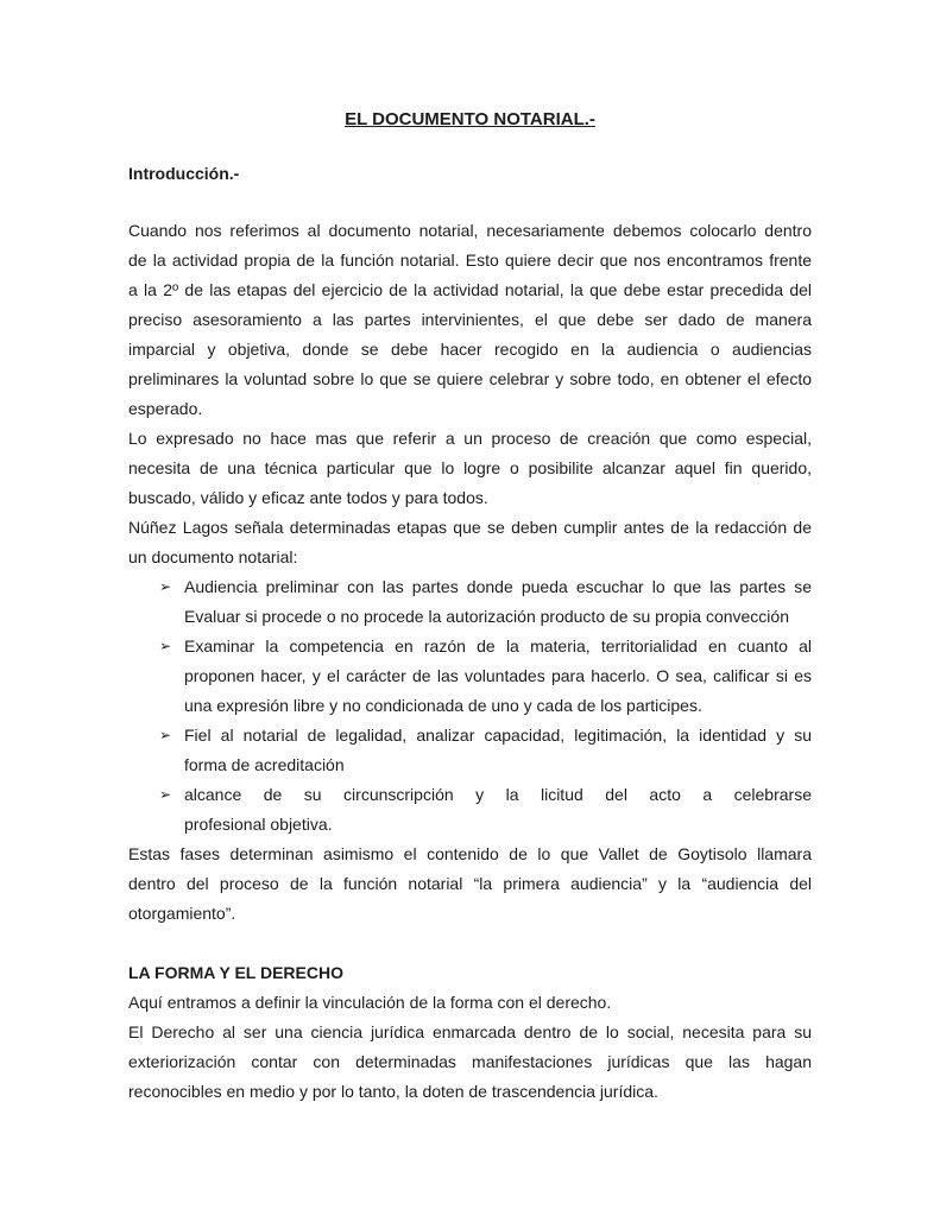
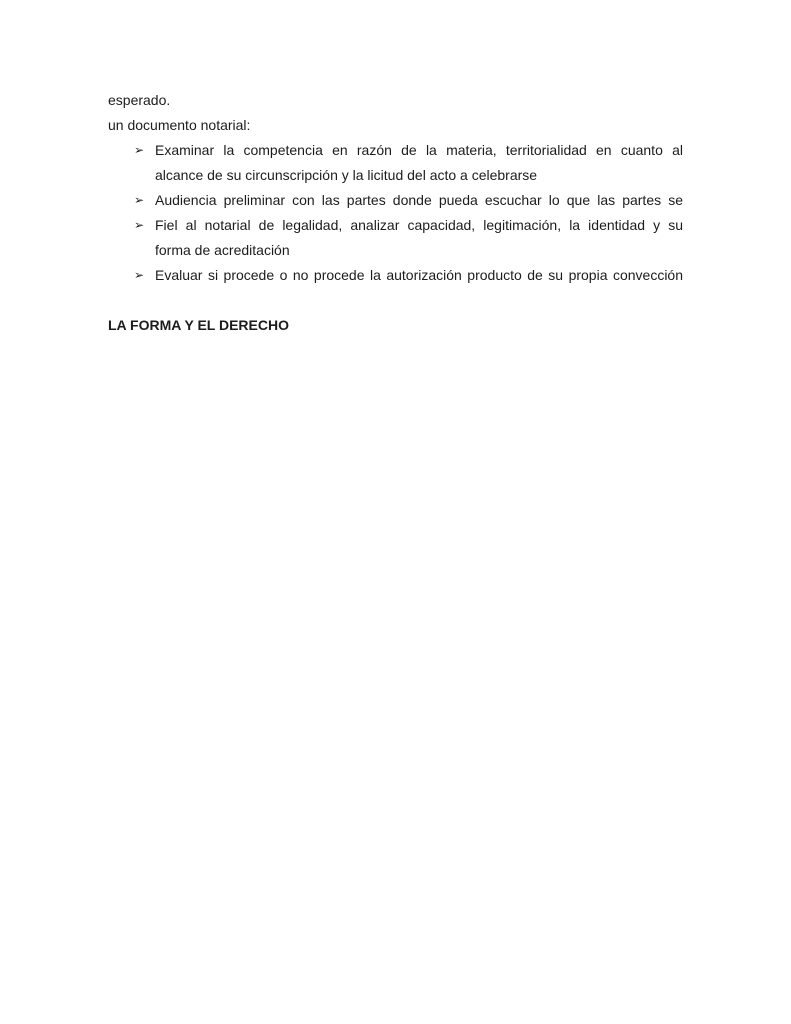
- EL DOCUMENTO NOTARIAL.-
- Introducción.-
- Cuando nos referimos al documento notarial, necesariamente debemos colocarlo dentro
- de la actividad propia de la función notarial. Esto quiere decir que nos encontramos frente
- a la 2º de las etapas del ejercicio de la actividad notarial, la que debe estar precedida del
- preciso asesoramiento a las partes intervinientes, el que debe ser dado de manera
- imparcial y objetiva, donde se debe hacer recogido en la audiencia o audiencias
- preliminares la voluntad sobre lo que se quiere celebrar y sobre todo, en obtener el efecto
  esperado.
- Lo expresado no hace mas que referir a un proceso de creación que como especial,
- necesita de una técnica particular que lo logre o posibilite alcanzar aquel fin querido,
- buscado, válido y eficaz ante todos y para todos.
- Núñez Lagos señala determinadas etapas que se deben cumplir antes de la redacción de
  un documento notarial:
  ➢
- Audiencia preliminar con las partes donde pueda escuchar lo que las partes se
+ Examinar la competencia en razón de la materia, territorialidad en cuanto al
- Evaluar si procede o no procede la autorización producto de su propia convección
+ alcance de su circunscripción y la licitud del acto a celebrarse
  ➢
- Examinar la competencia en razón de la materia, territorialidad en cuanto al
+ Audiencia preliminar con las partes donde pueda escuchar lo que las partes se
- proponen hacer, y el carácter de las voluntades para hacerlo. O sea, calificar si es
- una expresión libre y no condicionada de uno y cada de los participes.
  ➢
  Fiel al notarial de legalidad, analizar capacidad, legitimación, la identidad y su
  forma de acreditación
  ➢
- alcance de su circunscripción y la licitud del acto a celebrarse
+ Evaluar si procede o no procede la autorización producto de su propia convección
- profesional objetiva.
- Estas fases determinan asimismo el contenido de lo que Vallet de Goytisolo llamara
- dentro del proceso de la función notarial “la primera audiencia” y la “audiencia del
- otorgamiento”.
  LA FORMA Y EL DERECHO
- Aquí entramos a definir la vinculación de la forma con el derecho.
- El Derecho al ser una ciencia jurídica enmarcada dentro de lo social, necesita para su
- exteriorización contar con determinadas manifestaciones jurídicas que las hagan
- reconocibles en medio y por lo tanto, la doten de trascendencia jurídica.
